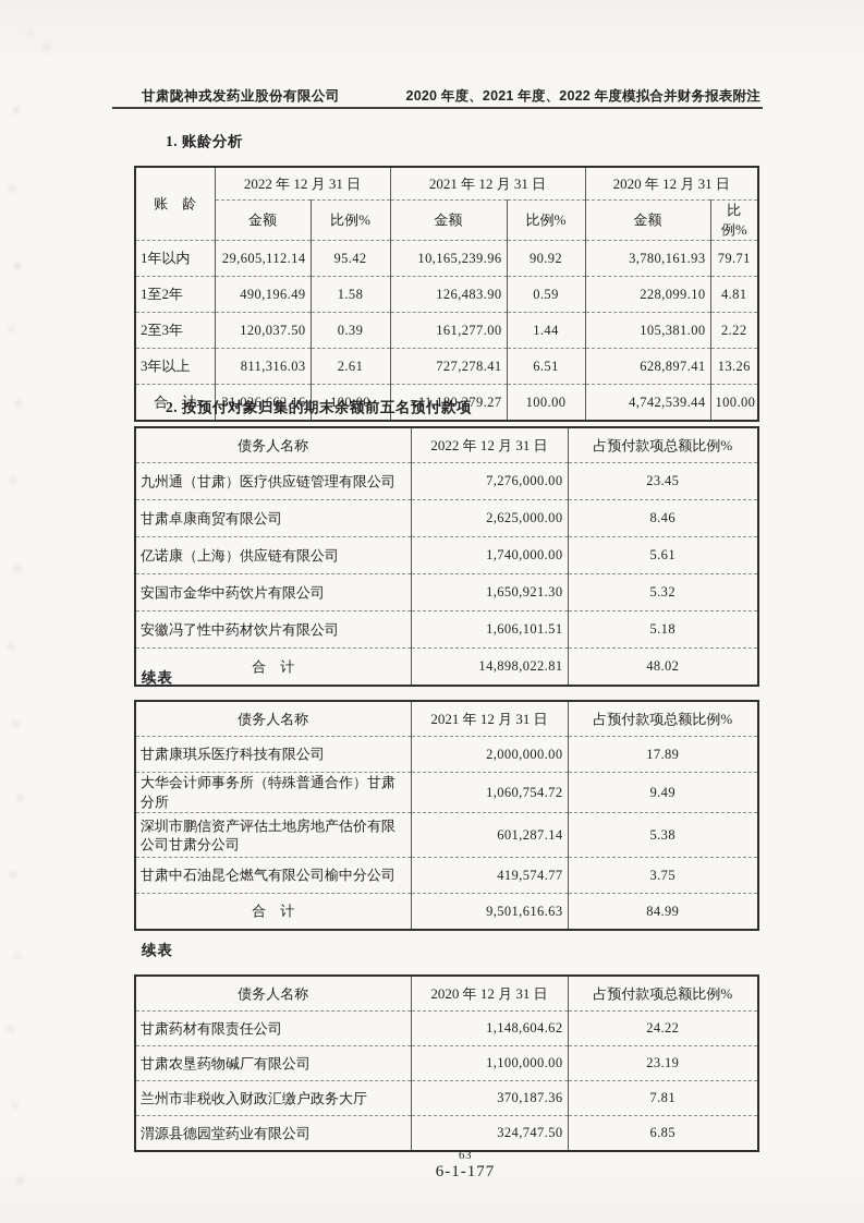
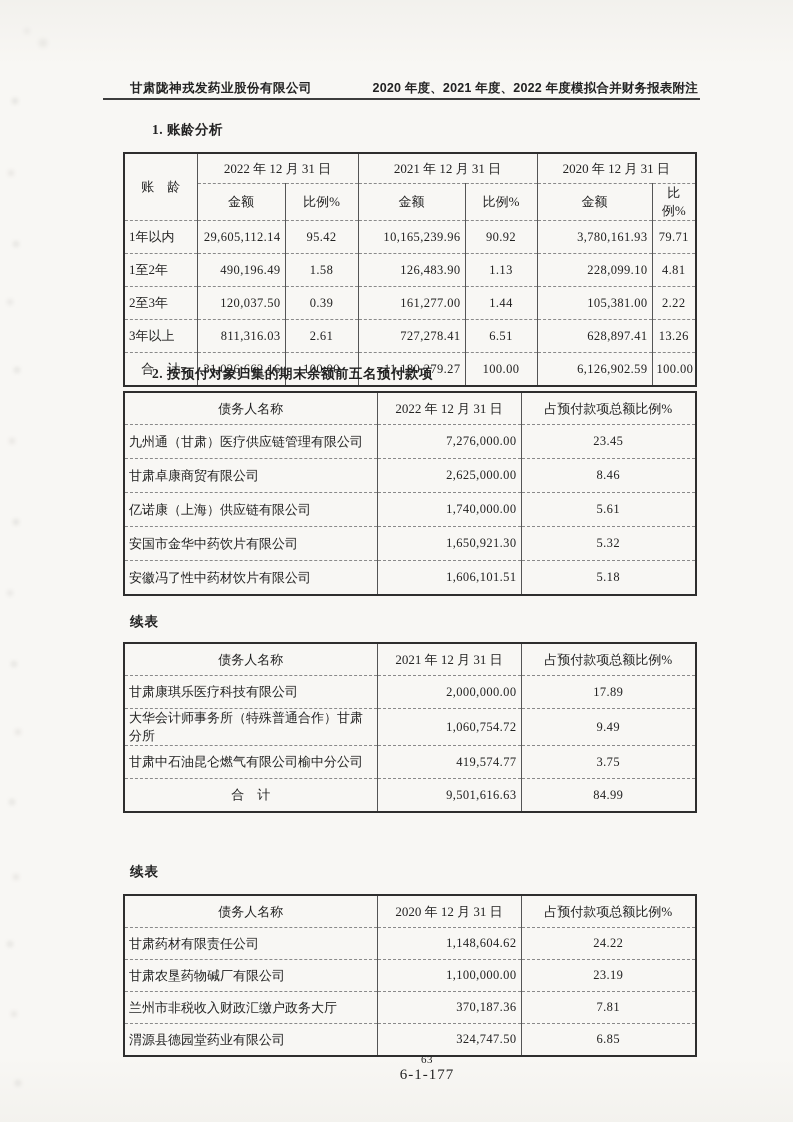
  甘肃陇神戎发药业股份有限公司
  2020 年度、2021 年度、2022 年度模拟合并财务报表附注
  1. 账龄分析
  账 龄	2022 年 12 月 31 日	2021 年 12 月 31 日	2020 年 12 月 31 日
  金额	比例%	金额	比例%	金额	比例%
  1年以内	29,605,112.14	95.42	10,165,239.96	90.92	3,780,161.93	79.71
- 1至2年	490,196.49	1.58	126,483.90	0.59	228,099.10	4.81
+ 1至2年	490,196.49	1.58	126,483.90	1.13	228,099.10	4.81
  2至3年	120,037.50	0.39	161,277.00	1.44	105,381.00	2.22
  3年以上	811,316.03	2.61	727,278.41	6.51	628,897.41	13.26
- 合 计	31,026,662.16	100.00	11,180,279.27	100.00	4,742,539.44	100.00
+ 合 计	31,026,662.16	100.00	11,180,279.27	100.00	6,126,902.59	100.00
  2. 按预付对象归集的期末余额前五名预付款项
  债务人名称	2022 年 12 月 31 日	占预付款项总额比例%
  九州通（甘肃）医疗供应链管理有限公司	7,276,000.00	23.45
  甘肃卓康商贸有限公司	2,625,000.00	8.46
  亿诺康（上海）供应链有限公司	1,740,000.00	5.61
  安国市金华中药饮片有限公司	1,650,921.30	5.32
  安徽冯了性中药材饮片有限公司	1,606,101.51	5.18
- 合 计	14,898,022.81	48.02
  续表
  债务人名称	2021 年 12 月 31 日	占预付款项总额比例%
  甘肃康琪乐医疗科技有限公司	2,000,000.00	17.89
  大华会计师事务所（特殊普通合作）甘肃分所	1,060,754.72	9.49
- 深圳市鹏信资产评估土地房地产估价有限公司甘肃分公司	601,287.14	5.38
  甘肃中石油昆仑燃气有限公司榆中分公司	419,574.77	3.75
  合 计	9,501,616.63	84.99
  续表
  债务人名称	2020 年 12 月 31 日	占预付款项总额比例%
  甘肃药材有限责任公司	1,148,604.62	24.22
  甘肃农垦药物碱厂有限公司	1,100,000.00	23.19
  兰州市非税收入财政汇缴户政务大厅	370,187.36	7.81
  渭源县德园堂药业有限公司	324,747.50	6.85
  63
  6-1-177
